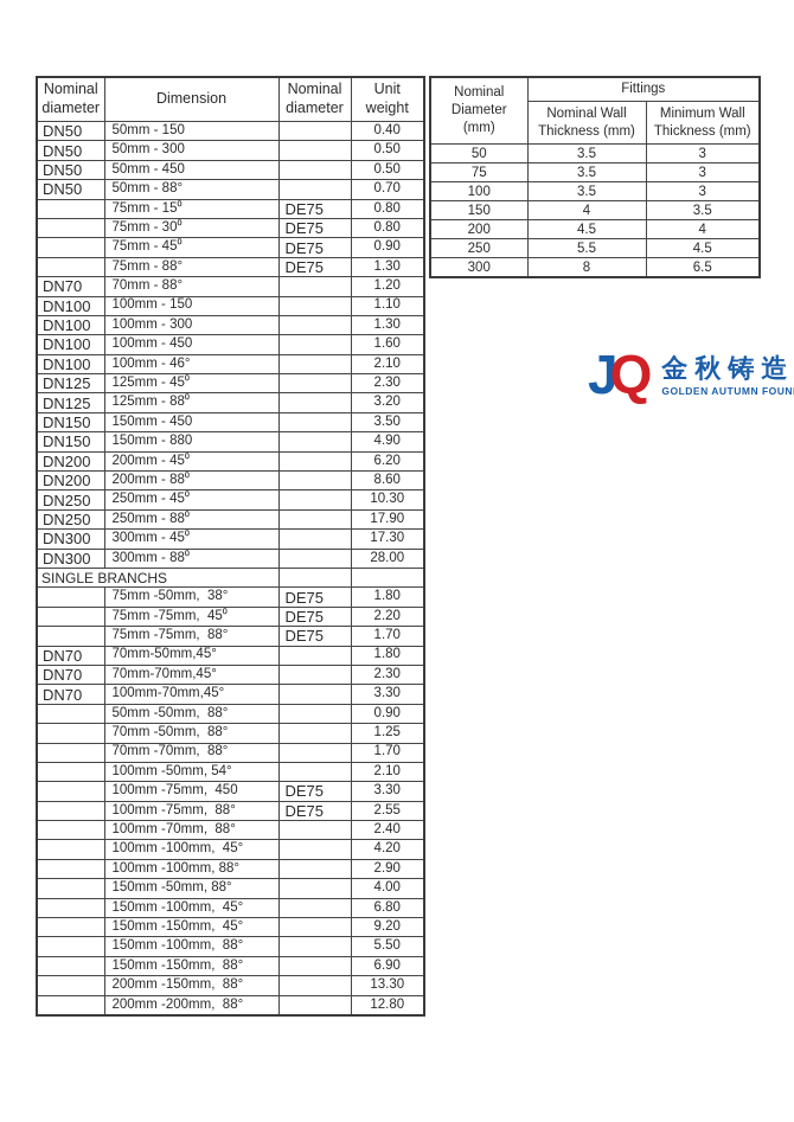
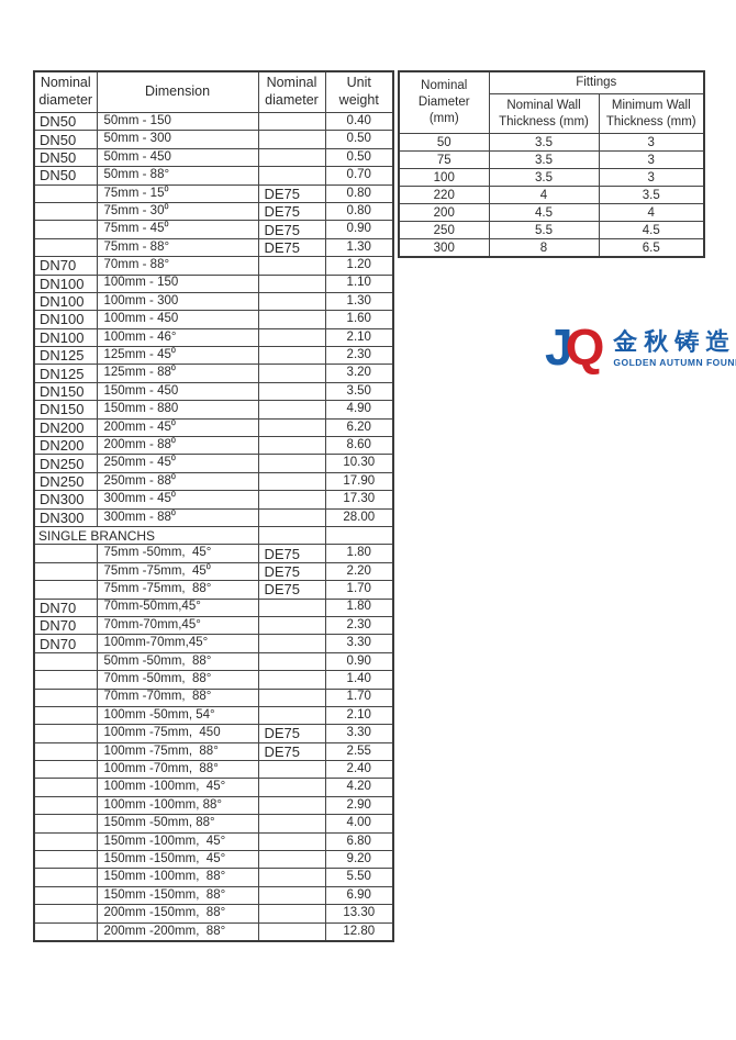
  Nominal diameter	Dimension	Nominal diameter	Unit weight
  DN50	50mm - 150		0.40
  DN50	50mm - 300		0.50
  DN50	50mm - 450		0.50
  DN50	50mm - 88°		0.70
  	75mm - 15⁰	DE75	0.80
  	75mm - 30⁰	DE75	0.80
  	75mm - 45⁰	DE75	0.90
  	75mm - 88°	DE75	1.30
  DN70	70mm - 88°		1.20
  DN100	100mm - 150		1.10
  DN100	100mm - 300		1.30
  DN100	100mm - 450		1.60
  DN100	100mm - 46°		2.10
  DN125	125mm - 45⁰		2.30
  DN125	125mm - 88⁰		3.20
  DN150	150mm - 450		3.50
  DN150	150mm - 880		4.90
  DN200	200mm - 45⁰		6.20
  DN200	200mm - 88⁰		8.60
  DN250	250mm - 45⁰		10.30
  DN250	250mm - 88⁰		17.90
  DN300	300mm - 45⁰		17.30
  DN300	300mm - 88⁰		28.00
  SINGLE BRANCHS
- 	75mm -50mm, 38°	DE75	1.80
+ 	75mm -50mm, 45°	DE75	1.80
  	75mm -75mm, 45⁰	DE75	2.20
  	75mm -75mm, 88°	DE75	1.70
  DN70	70mm-50mm,45°		1.80
  DN70	70mm-70mm,45°		2.30
  DN70	100mm-70mm,45°		3.30
  	50mm -50mm, 88°		0.90
- 	70mm -50mm, 88°		1.25
+ 	70mm -50mm, 88°		1.40
  	70mm -70mm, 88°		1.70
  	100mm -50mm, 54°		2.10
  	100mm -75mm, 450	DE75	3.30
  	100mm -75mm, 88°	DE75	2.55
  	100mm -70mm, 88°		2.40
  	100mm -100mm, 45°		4.20
  	100mm -100mm, 88°		2.90
  	150mm -50mm, 88°		4.00
  	150mm -100mm, 45°		6.80
  	150mm -150mm, 45°		9.20
  	150mm -100mm, 88°		5.50
  	150mm -150mm, 88°		6.90
  	200mm -150mm, 88°		13.30
  	200mm -200mm, 88°		12.80
  Nominal Diameter (mm)	Fittings
  Nominal Wall Thickness (mm)	Minimum Wall Thickness (mm)
  50	3.5	3
  75	3.5	3
  100	3.5	3
- 150	4	3.5
+ 220	4	3.5
  200	4.5	4
  250	5.5	4.5
  300	8	6.5
  JQ
  金秋铸造
  GOLDEN AUTUMN FOUN
